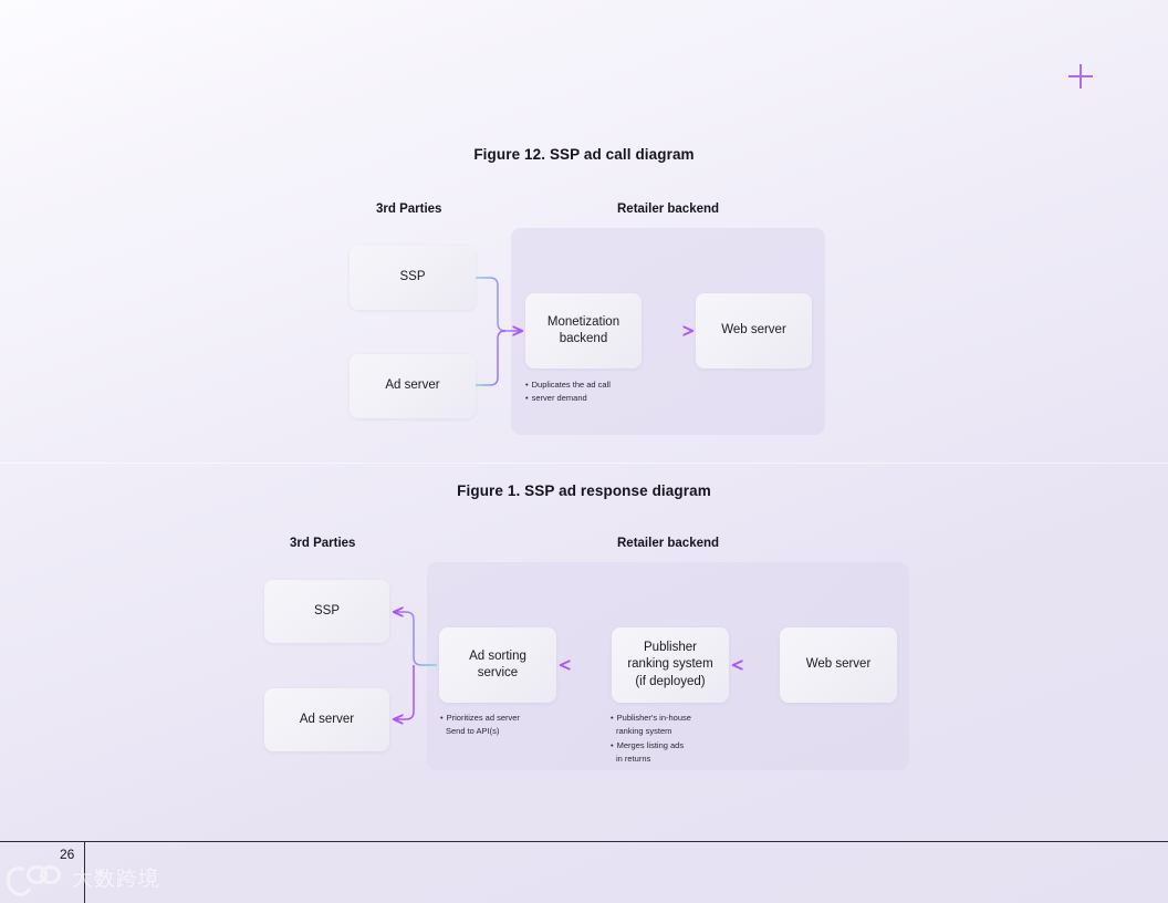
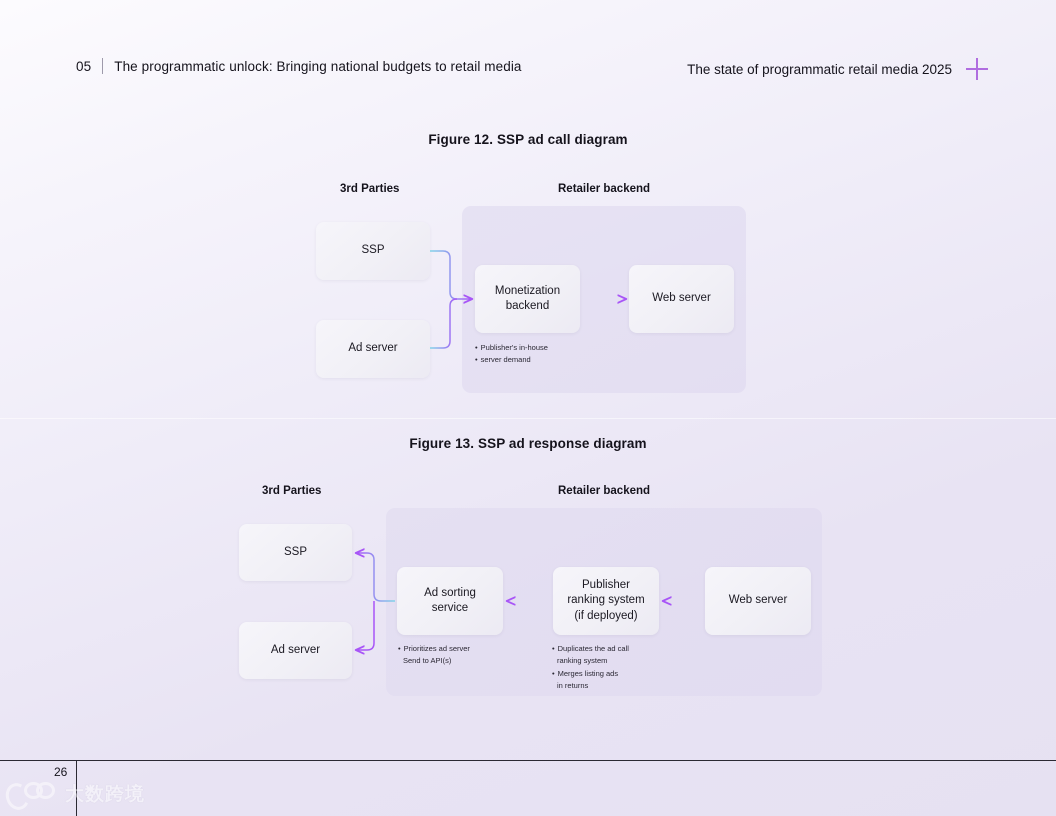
+ 05
+ The programmatic unlock: Bringing national budgets to retail media
+ The state of programmatic retail media 2025
  Figure 12. SSP ad call diagram
  3rd Parties
  Retailer backend
  SSP
  Ad server
  Monetization
  backend
  Web server
- Duplicates the ad call
+ Publisher's in-house
  server demand
- Figure 1. SSP ad response diagram
+ Figure 13. SSP ad response diagram
  3rd Parties
  Retailer backend
  SSP
  Ad server
  Ad sorting
  service
  Publisher
  ranking system
  (if deployed)
  Web server
  Prioritizes ad server
  Send to API(s)
- Publisher's in-house
+ Duplicates the ad call
  ranking system
  Merges listing ads
  in returns
  26
  大数跨境
